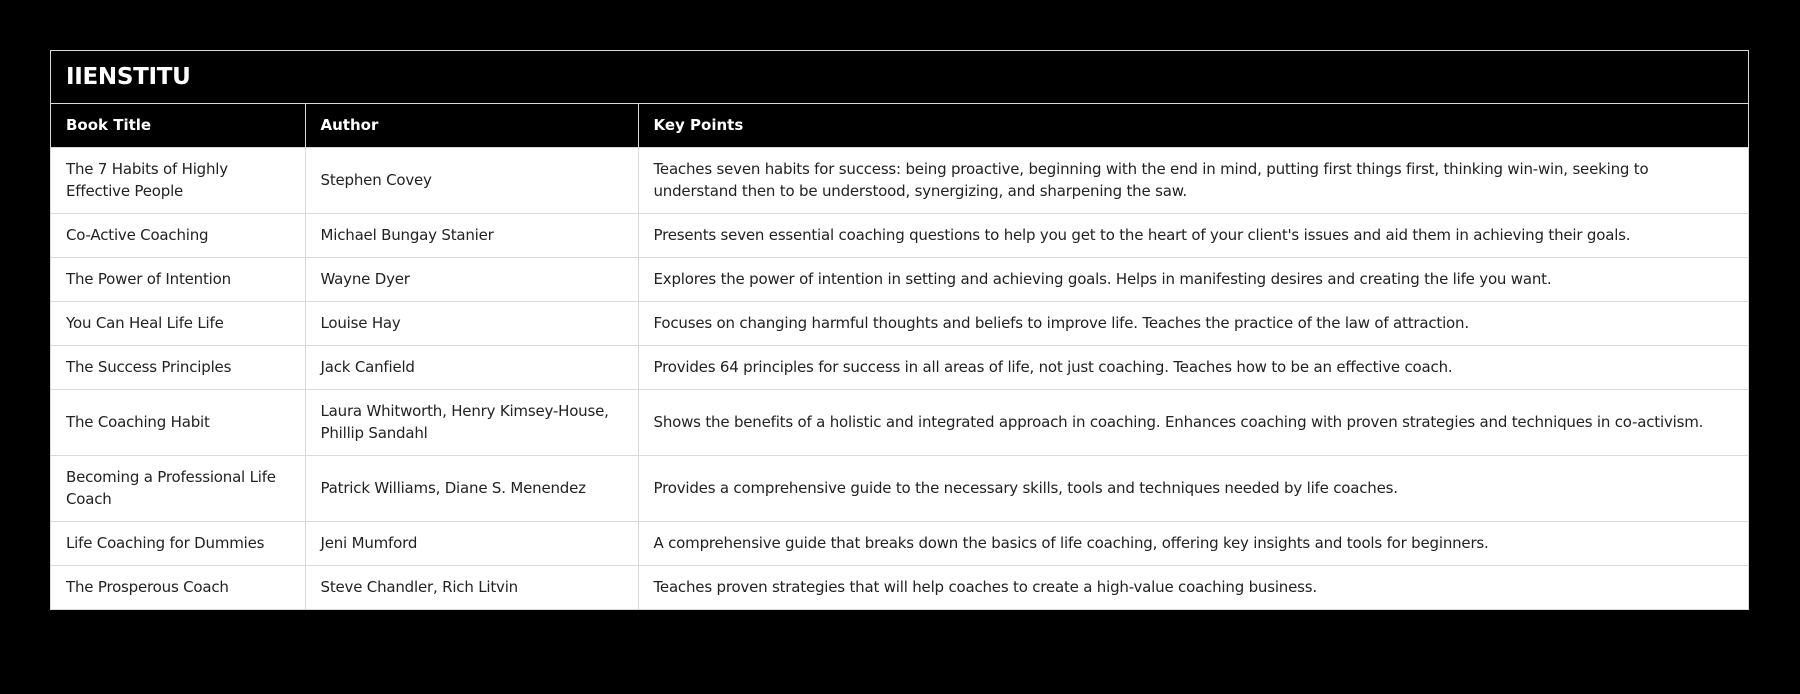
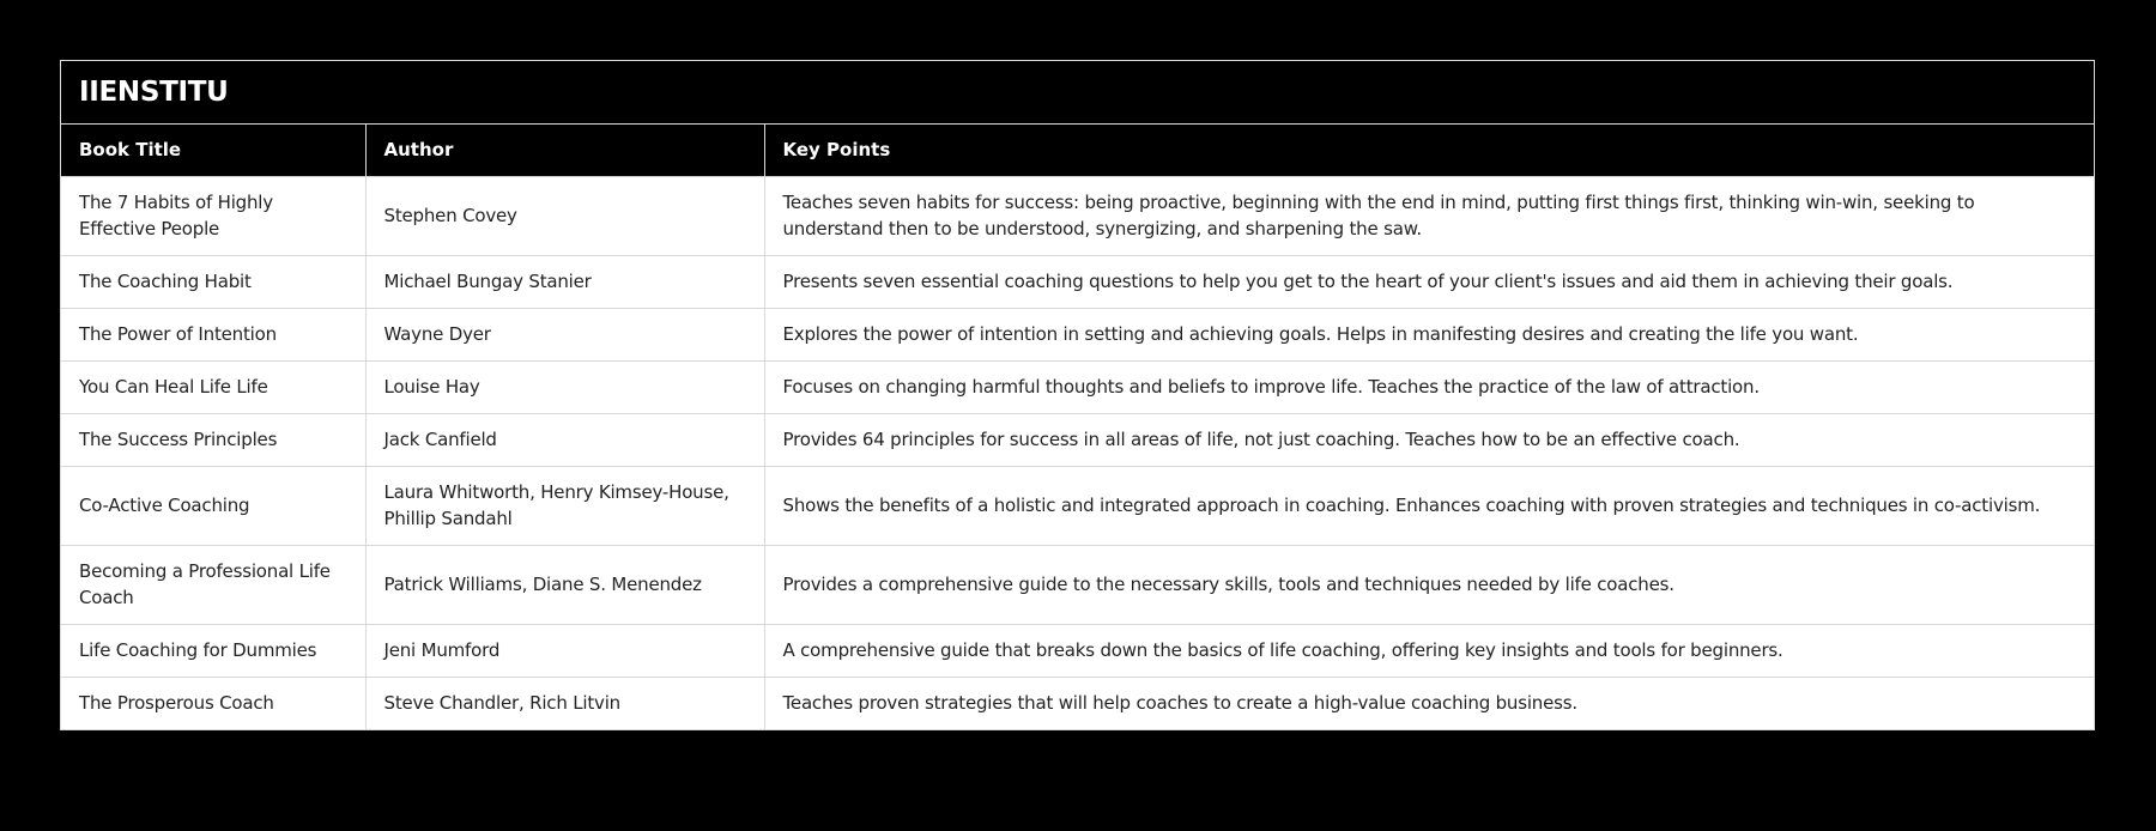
  IIENSTITU
  Book Title	Author	Key Points
  The 7 Habits of Highly Effective People	Stephen Covey	Teaches seven habits for success: being proactive, beginning with the end in mind, putting first things first, thinking win-win, seeking to understand then to be understood, synergizing, and sharpening the saw.
- Co-Active Coaching	Michael Bungay Stanier	Presents seven essential coaching questions to help you get to the heart of your client's issues and aid them in achieving their goals.
+ The Coaching Habit	Michael Bungay Stanier	Presents seven essential coaching questions to help you get to the heart of your client's issues and aid them in achieving their goals.
  The Power of Intention	Wayne Dyer	Explores the power of intention in setting and achieving goals. Helps in manifesting desires and creating the life you want.
  You Can Heal Life Life	Louise Hay	Focuses on changing harmful thoughts and beliefs to improve life. Teaches the practice of the law of attraction.
  The Success Principles	Jack Canfield	Provides 64 principles for success in all areas of life, not just coaching. Teaches how to be an effective coach.
- The Coaching Habit	Laura Whitworth, Henry Kimsey-House, Phillip Sandahl	Shows the benefits of a holistic and integrated approach in coaching. Enhances coaching with proven strategies and techniques in co-activism.
+ Co-Active Coaching	Laura Whitworth, Henry Kimsey-House, Phillip Sandahl	Shows the benefits of a holistic and integrated approach in coaching. Enhances coaching with proven strategies and techniques in co-activism.
  Becoming a Professional Life Coach	Patrick Williams, Diane S. Menendez	Provides a comprehensive guide to the necessary skills, tools and techniques needed by life coaches.
  Life Coaching for Dummies	Jeni Mumford	A comprehensive guide that breaks down the basics of life coaching, offering key insights and tools for beginners.
  The Prosperous Coach	Steve Chandler, Rich Litvin	Teaches proven strategies that will help coaches to create a high-value coaching business.
